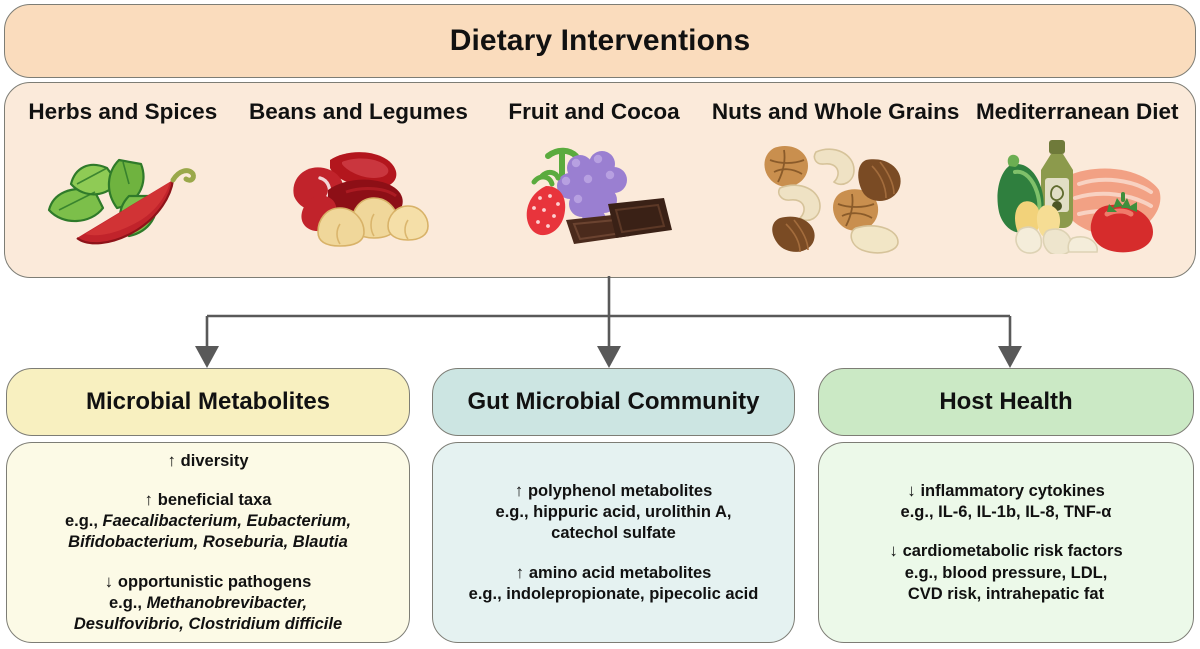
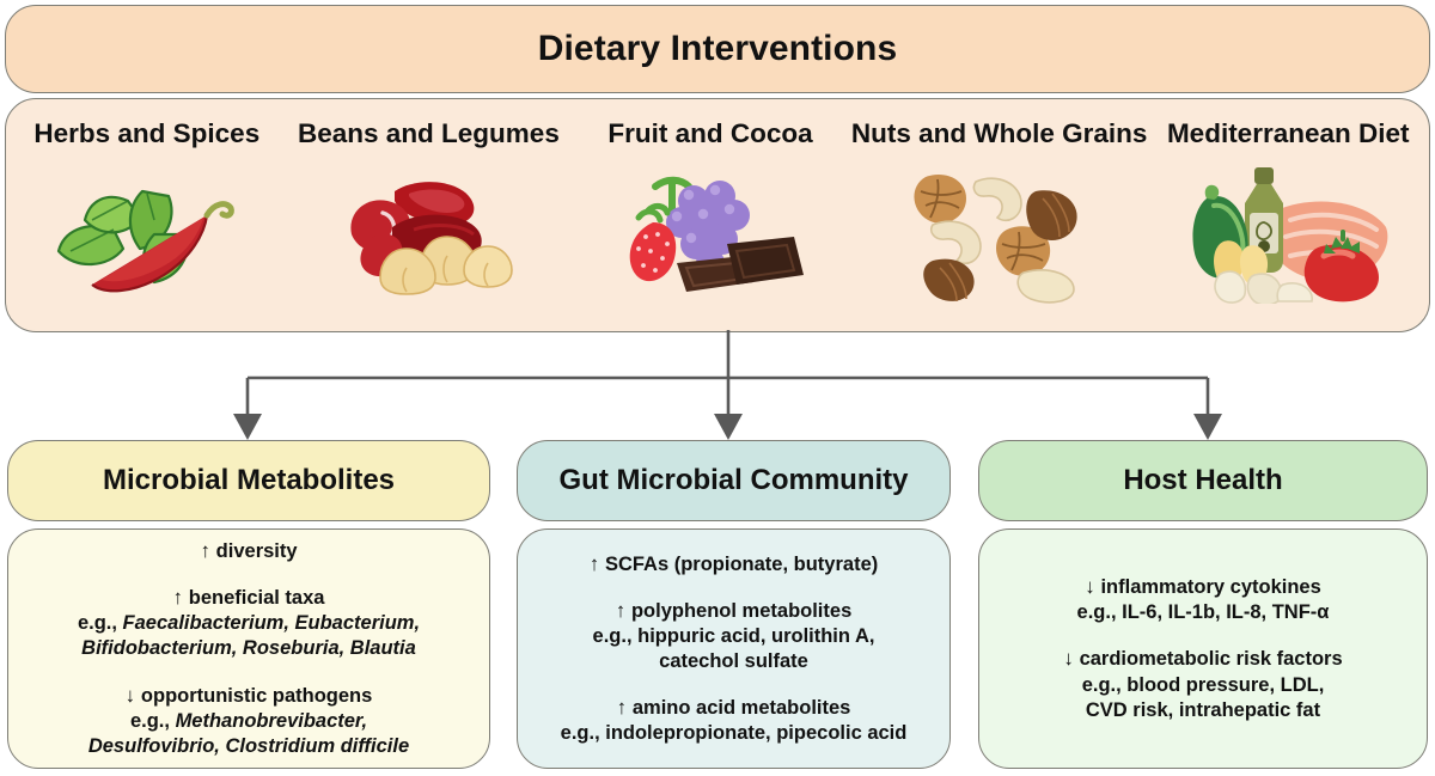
  Dietary Interventions
  Herbs and Spices
  Beans and Legumes
  Fruit and Cocoa
  Nuts and Whole Grains
  Mediterranean Diet
  Microbial Metabolites
  ↑ diversity
  ↑ beneficial taxa
  e.g., Faecalibacterium, Eubacterium,
  Bifidobacterium, Roseburia, Blautia
  ↓ opportunistic pathogens
  e.g., Methanobrevibacter,
  Desulfovibrio, Clostridium difficile
  Gut Microbial Community
+ ↑ SCFAs (propionate, butyrate)
  ↑ polyphenol metabolites
  e.g., hippuric acid, urolithin A,
  catechol sulfate
  ↑ amino acid metabolites
  e.g., indolepropionate, pipecolic acid
  Host Health
  ↓ inflammatory cytokines
  e.g., IL-6, IL-1b, IL-8, TNF-α
  ↓ cardiometabolic risk factors
  e.g., blood pressure, LDL,
  CVD risk, intrahepatic fat
